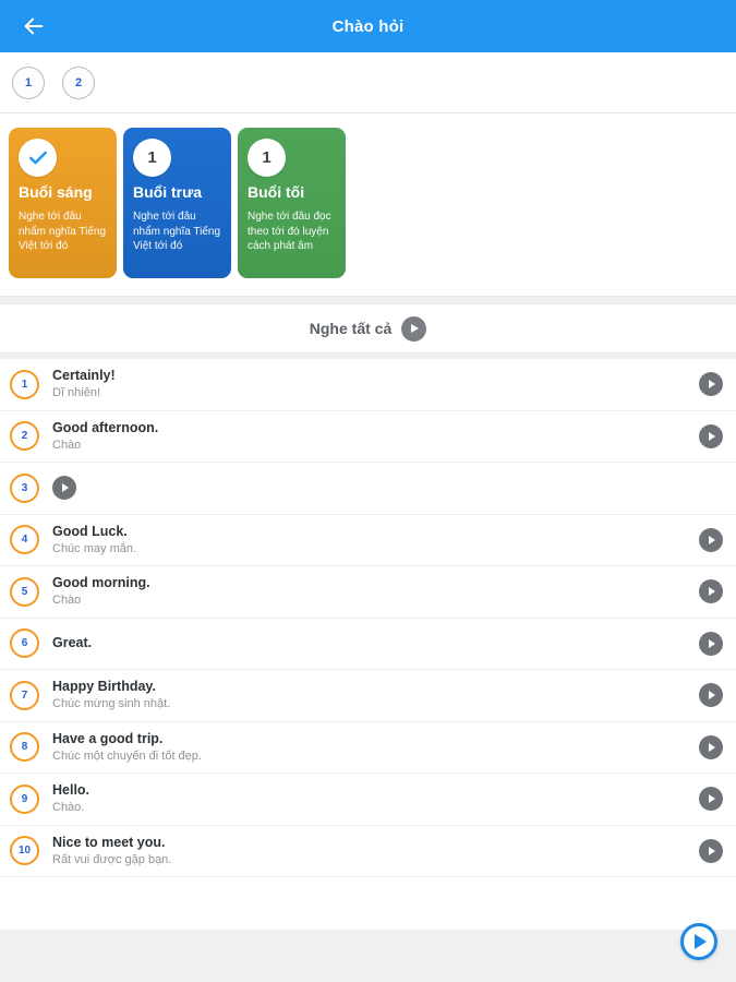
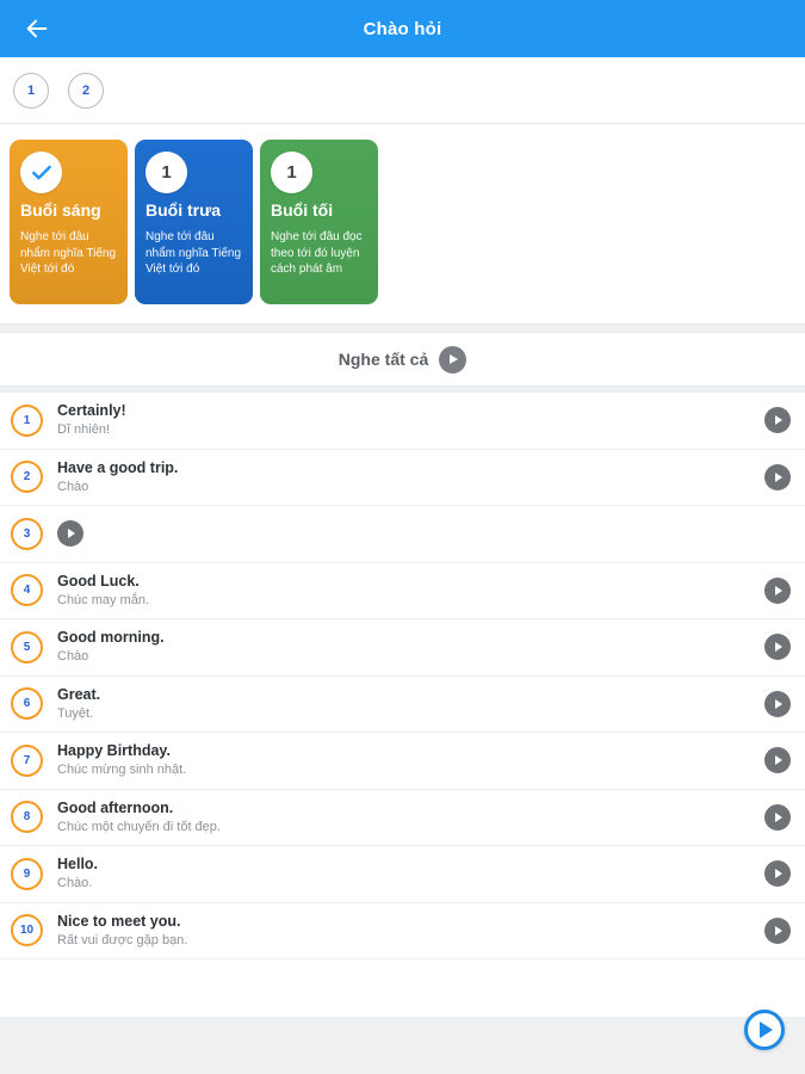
  Chào hỏi
  1
  2
  Buổi sáng
  Nghe tới đâu nhẩm nghĩa Tiếng Việt tới đó
  1
  Buổi trưa
  Nghe tới đâu nhẩm nghĩa Tiếng Việt tới đó
  1
  Buổi tối
  Nghe tới đâu đọc theo tới đó luyện cách phát âm
  Nghe tất cả
  1
  Certainly!
  Dĩ nhiên!
  2
- Good afternoon.
+ Have a good trip.
  Chào
  3
  4
  Good Luck.
  Chúc may mắn.
  5
  Good morning.
  Chào
  6
  Great.
+ Tuyệt.
  7
  Happy Birthday.
  Chúc mừng sinh nhật.
  8
- Have a good trip.
+ Good afternoon.
  Chúc một chuyến đi tốt đẹp.
  9
  Hello.
  Chào.
  10
  Nice to meet you.
  Rất vui được gặp bạn.
